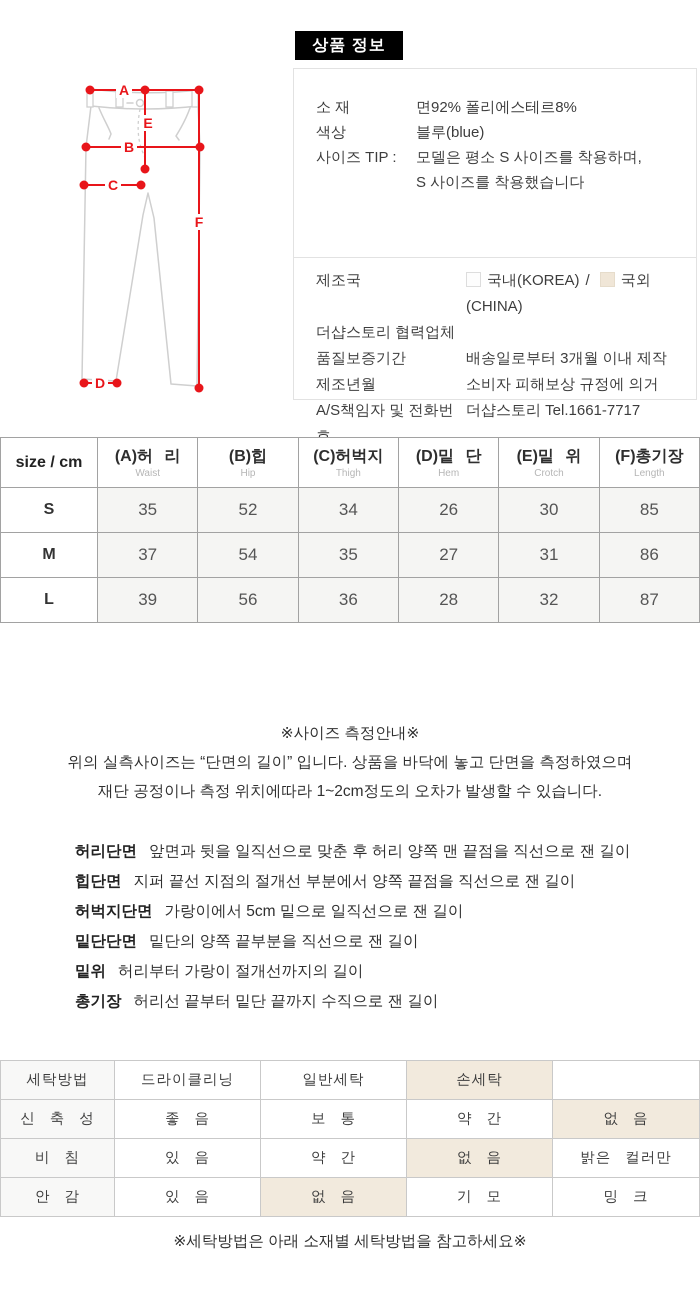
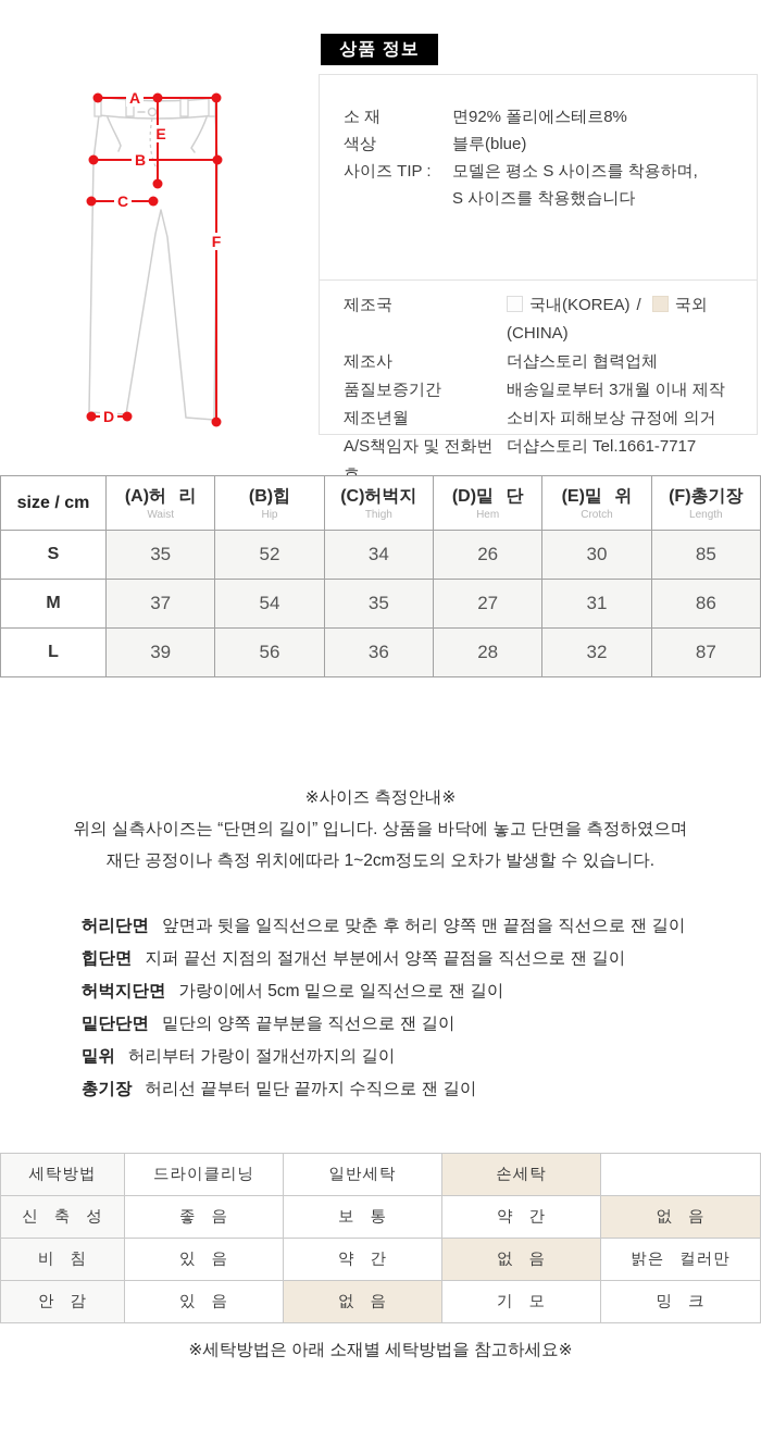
  상품 정보
  A
  B
  C
  D
  E
  F
  소 재
  면92% 폴리에스테르8%
  색상
  블루(blue)
  사이즈 TIP :
  모델은 평소 S 사이즈를 착용하며,
  S 사이즈를 착용했습니다
  제조국
  국내(KOREA) / 국외(CHINA)
+ 제조사
  더샵스토리 협력업체
  품질보증기간
  배송일로부터 3개월 이내 제작
  제조년월
  소비자 피해보상 규정에 의거
  A/S책임자 및 전화번호
  더샵스토리 Tel.1661-7717
  size / cm	(A)허 리Waist	(B)힙Hip	(C)허벅지Thigh	(D)밑 단Hem	(E)밑 위Crotch	(F)총기장Length
  S	35	52	34	26	30	85
  M	37	54	35	27	31	86
  L	39	56	36	28	32	87
  ※사이즈 측정안내※
  위의 실측사이즈는 “단면의 길이” 입니다. 상품을 바닥에 놓고 단면을 측정하였으며
  재단 공정이나 측정 위치에따라 1~2cm정도의 오차가 발생할 수 있습니다.
  허리단면 앞면과 뒷을 일직선으로 맞춘 후 허리 양쪽 맨 끝점을 직선으로 잰 길이
  힙단면 지퍼 끝선 지점의 절개선 부분에서 양쪽 끝점을 직선으로 잰 길이
  허벅지단면 가랑이에서 5cm 밑으로 일직선으로 잰 길이
  밑단단면 밑단의 양쪽 끝부분을 직선으로 잰 길이
  밑위 허리부터 가랑이 절개선까지의 길이
  총기장 허리선 끝부터 밑단 끝까지 수직으로 잰 길이
  세탁방법	드라이클리닝	일반세탁	손세탁
  신 축 성	좋 음	보 통	약 간	없 음
  비 침	있 음	약 간	없 음	밝은 컬러만
  안 감	있 음	없 음	기 모	밍 크
  ※세탁방법은 아래 소재별 세탁방법을 참고하세요※
